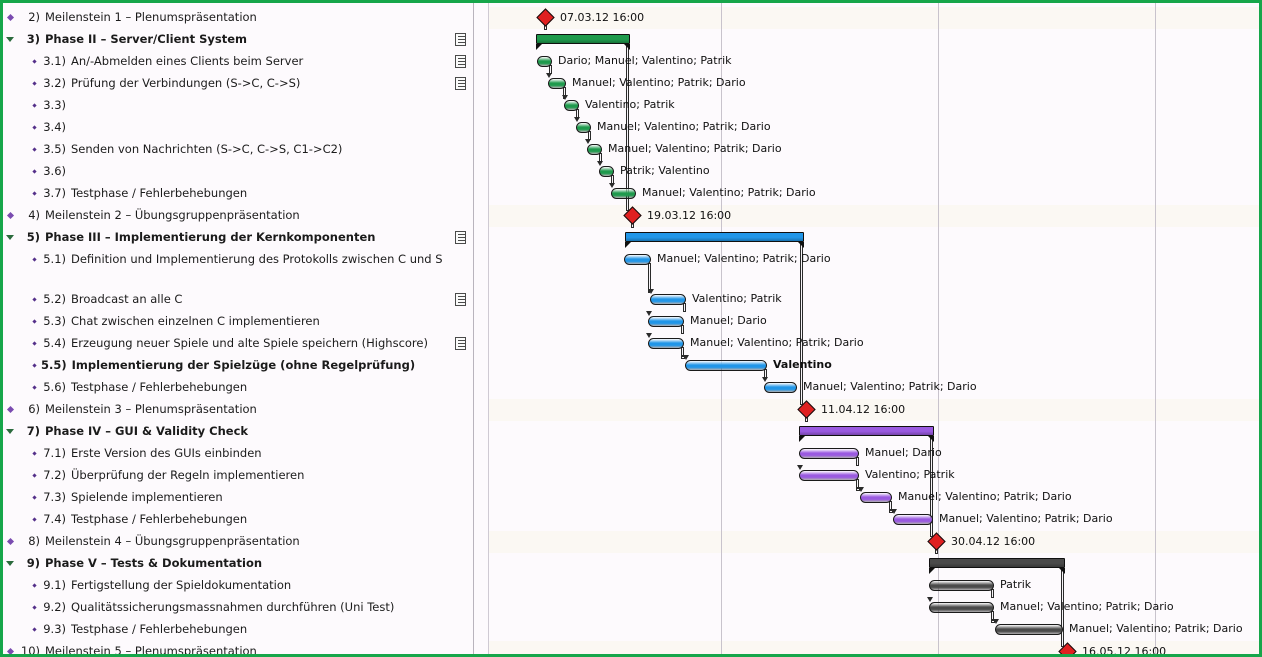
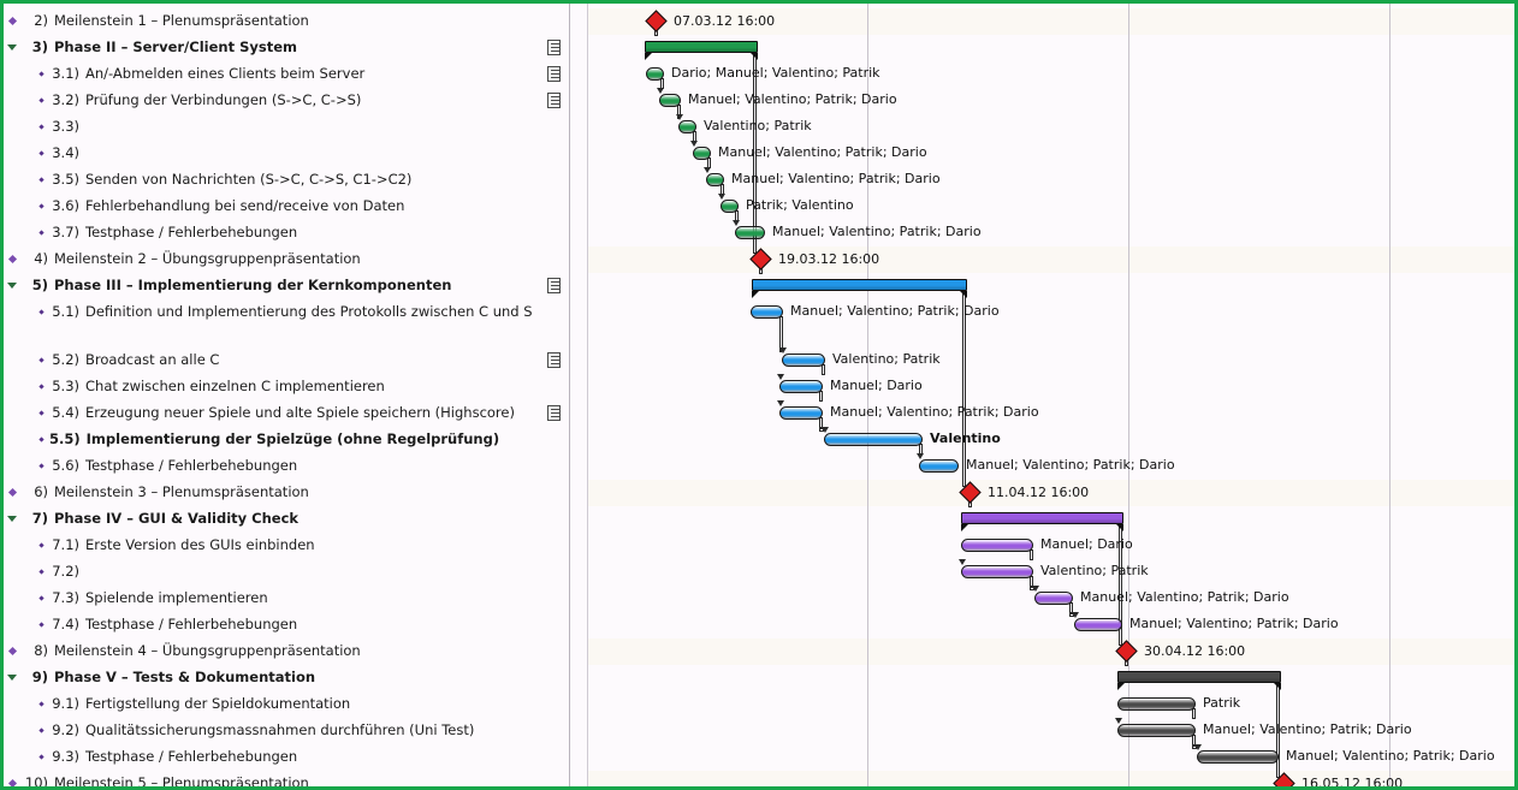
  2)
  Meilenstein 1 – Plenumspräsentation
  3)
  Phase II – Server/Client System
  3.1)
  An/-Abmelden eines Clients beim Server
  3.2)
  Prüfung der Verbindungen (S->C, C->S)
  3.3)
  3.4)
  3.5)
  Senden von Nachrichten (S->C, C->S, C1->C2)
  3.6)
+ Fehlerbehandlung bei send/receive von Daten
  3.7)
  Testphase / Fehlerbehebungen
  4)
  Meilenstein 2 – Übungsgruppenpräsentation
  5)
  Phase III – Implementierung der Kernkomponenten
  5.1)
  Definition und Implementierung des Protokolls zwischen C und S
  5.2)
  Broadcast an alle C
  5.3)
  Chat zwischen einzelnen C implementieren
  5.4)
  Erzeugung neuer Spiele und alte Spiele speichern (Highscore)
  5.5)
  Implementierung der Spielzüge (ohne Regelprüfung)
  5.6)
  Testphase / Fehlerbehebungen
  6)
  Meilenstein 3 – Plenumspräsentation
  7)
  Phase IV – GUI & Validity Check
  7.1)
  Erste Version des GUIs einbinden
  7.2)
- Überprüfung der Regeln implementieren
  7.3)
  Spielende implementieren
  7.4)
  Testphase / Fehlerbehebungen
  8)
  Meilenstein 4 – Übungsgruppenpräsentation
  9)
  Phase V – Tests & Dokumentation
  9.1)
  Fertigstellung der Spieldokumentation
  9.2)
  Qualitätssicherungsmassnahmen durchführen (Uni Test)
  9.3)
  Testphase / Fehlerbehebungen
  10)
  Meilenstein 5 – Plenumspräsentation
  Dario; Manuel; Valentino; Patrik
  Manuel; Valentino; Patrik; Dario
  Valentino; Patrik
  Manuel; Valentino; Patrik; Dario
  Manuel; Valentino; Patrik; Dario
  Patrik; Valentino
  Manuel; Valentino; Patrik; Dario
  Manuel; Valentino; Patrik; Dario
  Valentino; Patrik
  Manuel; Dario
  Manuel; Valentino; Patrik; Dario
  Valentino
  Manuel; Valentino; Patrik; Dario
  Manuel; Dario
  Valentino; Patrik
  Manuel; Valentino; Patrik; Dario
  Manuel; Valentino; Patrik; Dario
  Patrik
  Manuel; Valentino; Patrik; Dario
  Manuel; Valentino; Patrik; Dario
  07.03.12 16:00
  19.03.12 16:00
  11.04.12 16:00
  30.04.12 16:00
  16.05.12 16:00
